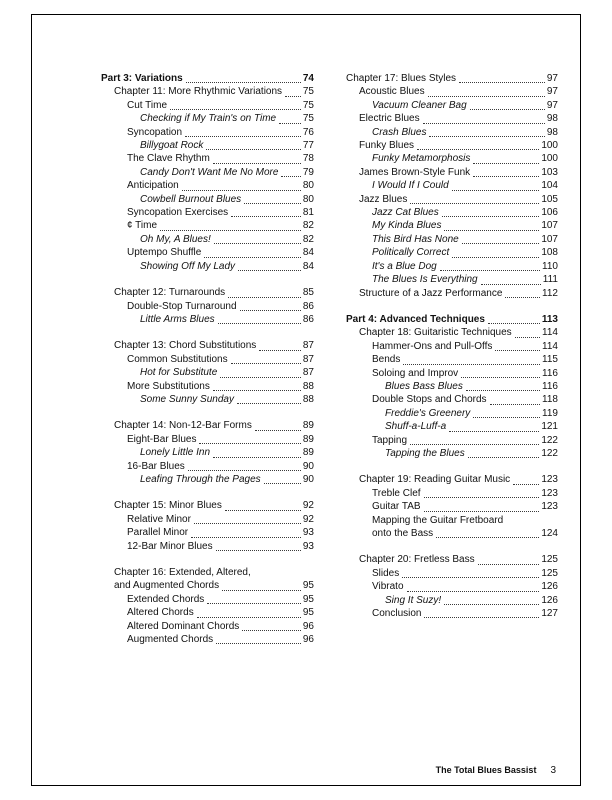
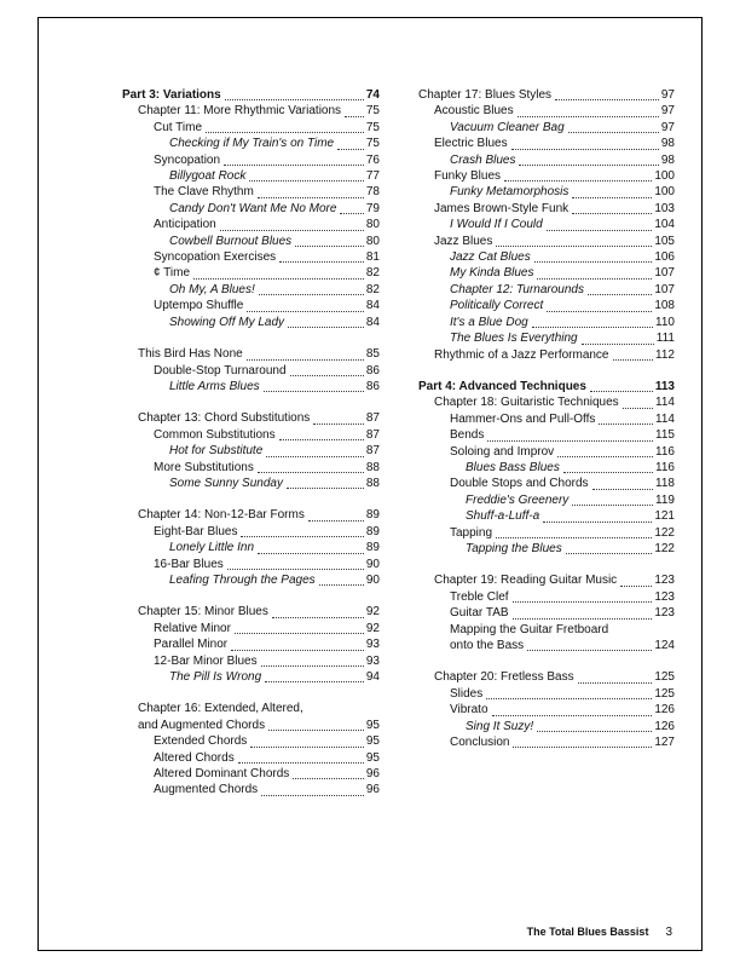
  Part 3: Variations
  74
  Chapter 11: More Rhythmic Variations
  75
  Cut Time
  75
  Checking if My Train's on Time
  75
  Syncopation
  76
  Billygoat Rock
  77
  The Clave Rhythm
  78
  Candy Don't Want Me No More
  79
  Anticipation
  80
  Cowbell Burnout Blues
  80
  Syncopation Exercises
  81
  ¢ Time
  82
  Oh My, A Blues!
  82
  Uptempo Shuffle
  84
  Showing Off My Lady
  84
- Chapter 12: Turnarounds
+ This Bird Has None
  85
  Double-Stop Turnaround
  86
  Little Arms Blues
  86
  Chapter 13: Chord Substitutions
  87
  Common Substitutions
  87
  Hot for Substitute
  87
  More Substitutions
  88
  Some Sunny Sunday
  88
  Chapter 14: Non-12-Bar Forms
  89
  Eight-Bar Blues
  89
  Lonely Little Inn
  89
  16-Bar Blues
  90
  Leafing Through the Pages
  90
  Chapter 15: Minor Blues
  92
  Relative Minor
  92
  Parallel Minor
  93
  12-Bar Minor Blues
  93
+ The Pill Is Wrong
+ 94
  Chapter 16: Extended, Altered,
  and Augmented Chords
  95
  Extended Chords
  95
  Altered Chords
  95
  Altered Dominant Chords
  96
  Augmented Chords
  96
  Chapter 17: Blues Styles
  97
  Acoustic Blues
  97
  Vacuum Cleaner Bag
  97
  Electric Blues
  98
  Crash Blues
  98
  Funky Blues
  100
  Funky Metamorphosis
  100
  James Brown-Style Funk
  103
  I Would If I Could
  104
  Jazz Blues
  105
  Jazz Cat Blues
  106
  My Kinda Blues
  107
- This Bird Has None
+ Chapter 12: Turnarounds
  107
  Politically Correct
  108
  It's a Blue Dog
  110
  The Blues Is Everything
  111
- Structure of a Jazz Performance
+ Rhythmic of a Jazz Performance
  112
  Part 4: Advanced Techniques
  113
  Chapter 18: Guitaristic Techniques
  114
  Hammer-Ons and Pull-Offs
  114
  Bends
  115
  Soloing and Improv
  116
  Blues Bass Blues
  116
  Double Stops and Chords
  118
  Freddie's Greenery
  119
  Shuff-a-Luff-a
  121
  Tapping
  122
  Tapping the Blues
  122
  Chapter 19: Reading Guitar Music
  123
  Treble Clef
  123
  Guitar TAB
  123
  Mapping the Guitar Fretboard
  onto the Bass
  124
  Chapter 20: Fretless Bass
  125
  Slides
  125
  Vibrato
  126
  Sing It Suzy!
  126
  Conclusion
  127
  The Total Blues Bassist
  3
